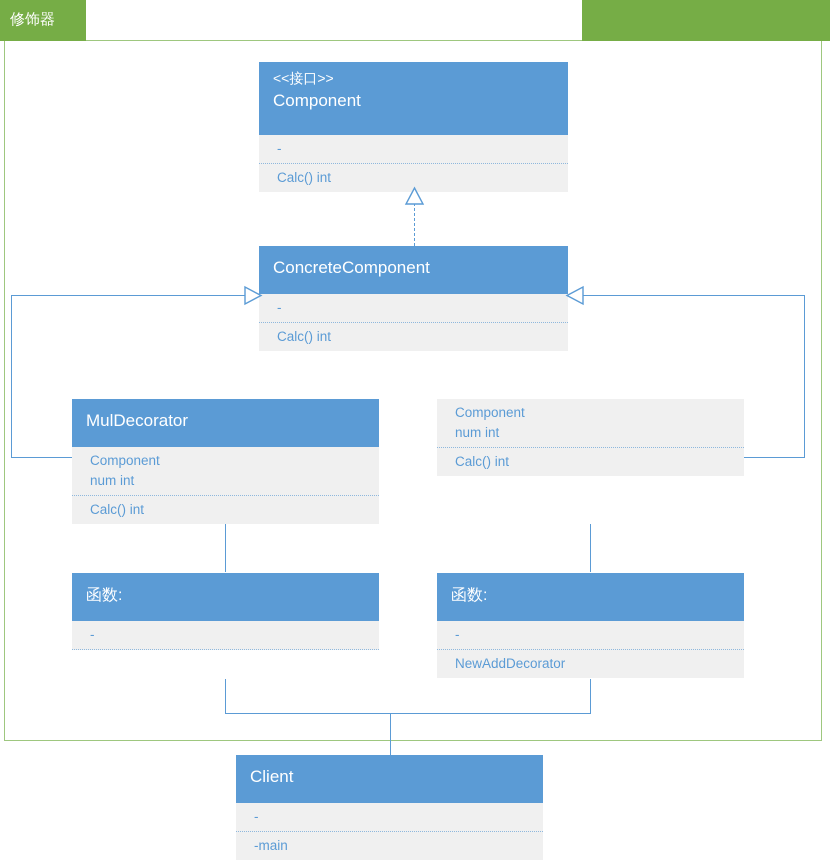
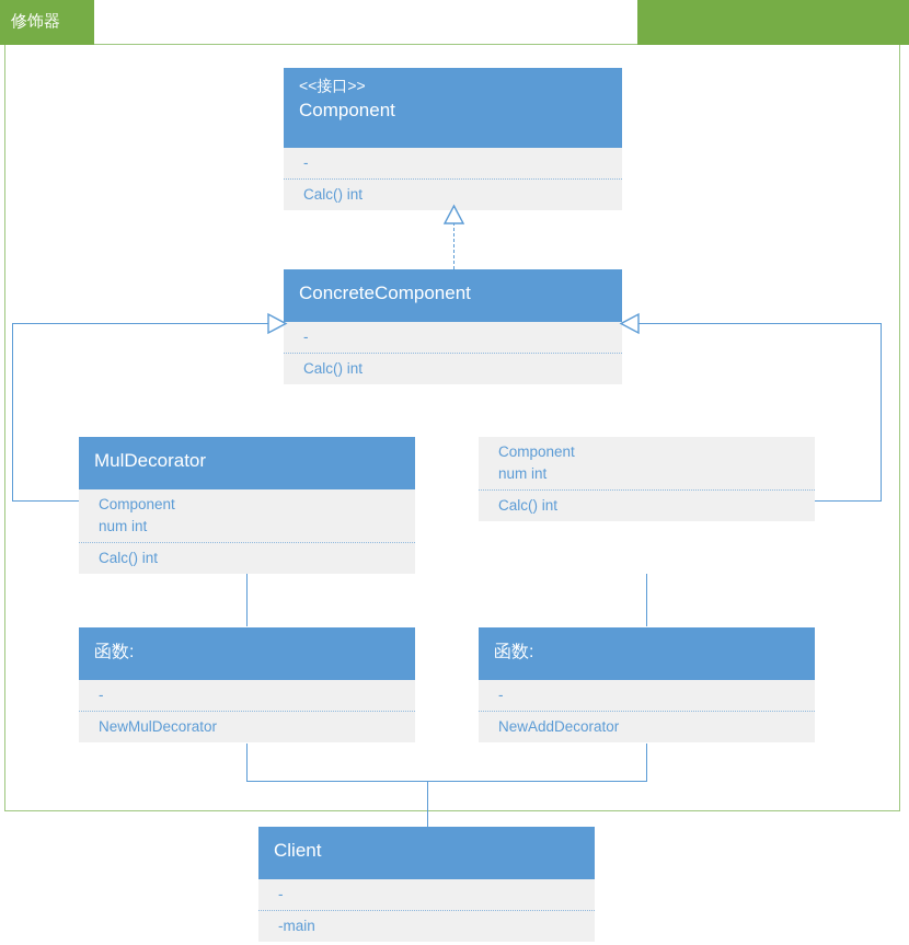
  修饰器
  <<接口>>
  Component
  -
  Calc() int
  ConcreteComponent
  -
  Calc() int
  MulDecorator
  Component
  num int
  Calc() int
  Component
  num int
  Calc() int
  函数:
  -
+ NewMulDecorator
  函数:
  -
  NewAddDecorator
  Client
  -
  -main
